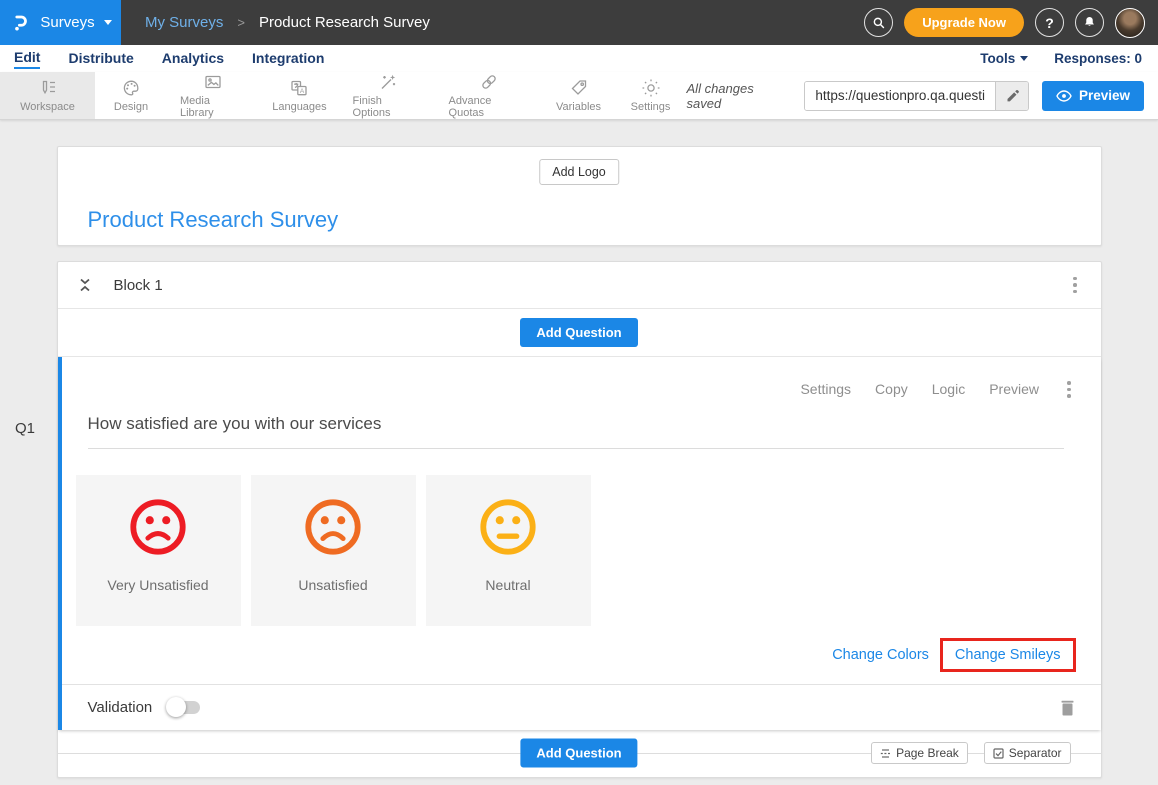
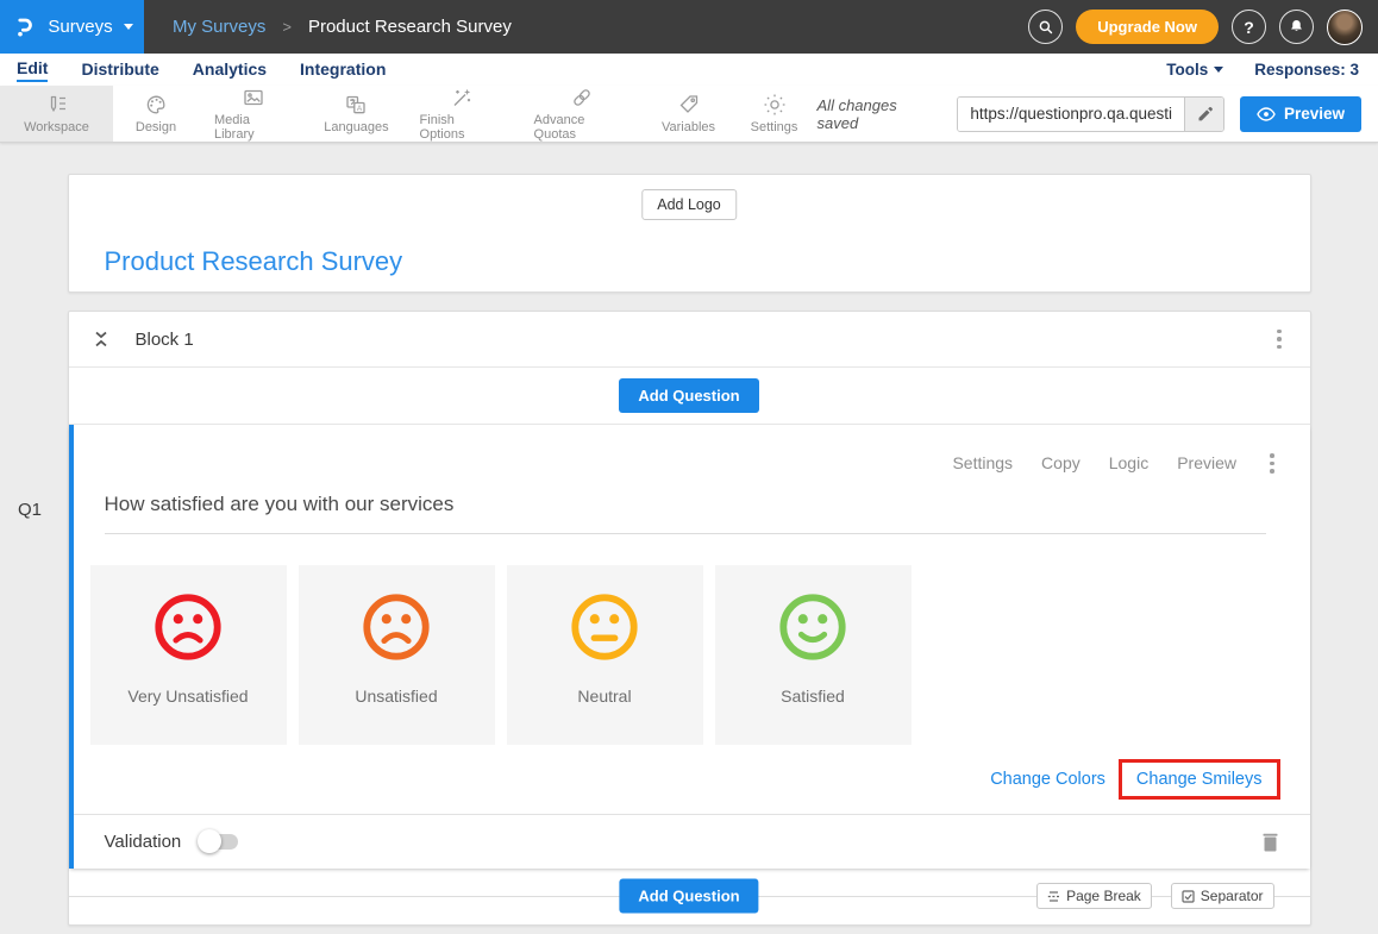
  Surveys
  My Surveys
  >
  Product Research Survey
  Upgrade Now
  ?
  Edit
  Distribute
  Analytics
  Integration
  Tools
- Responses: 0
+ Responses: 3
  Workspace
  Design
  Media Library
  Languages
  Finish Options
  Advance Quotas
  Variables
  Settings
  All changes saved
  https://questionpro.qa.questi
  Preview
  Q1
  Add Logo
  Product Research Survey
  Block 1
  Add Question
  Settings
  Copy
  Logic
  Preview
  How satisfied are you with our services
  Very Unsatisfied
  Unsatisfied
  Neutral
+ Satisfied
  Change Colors
  Change Smileys
  Validation
  Add Question
  Page Break
  Separator
